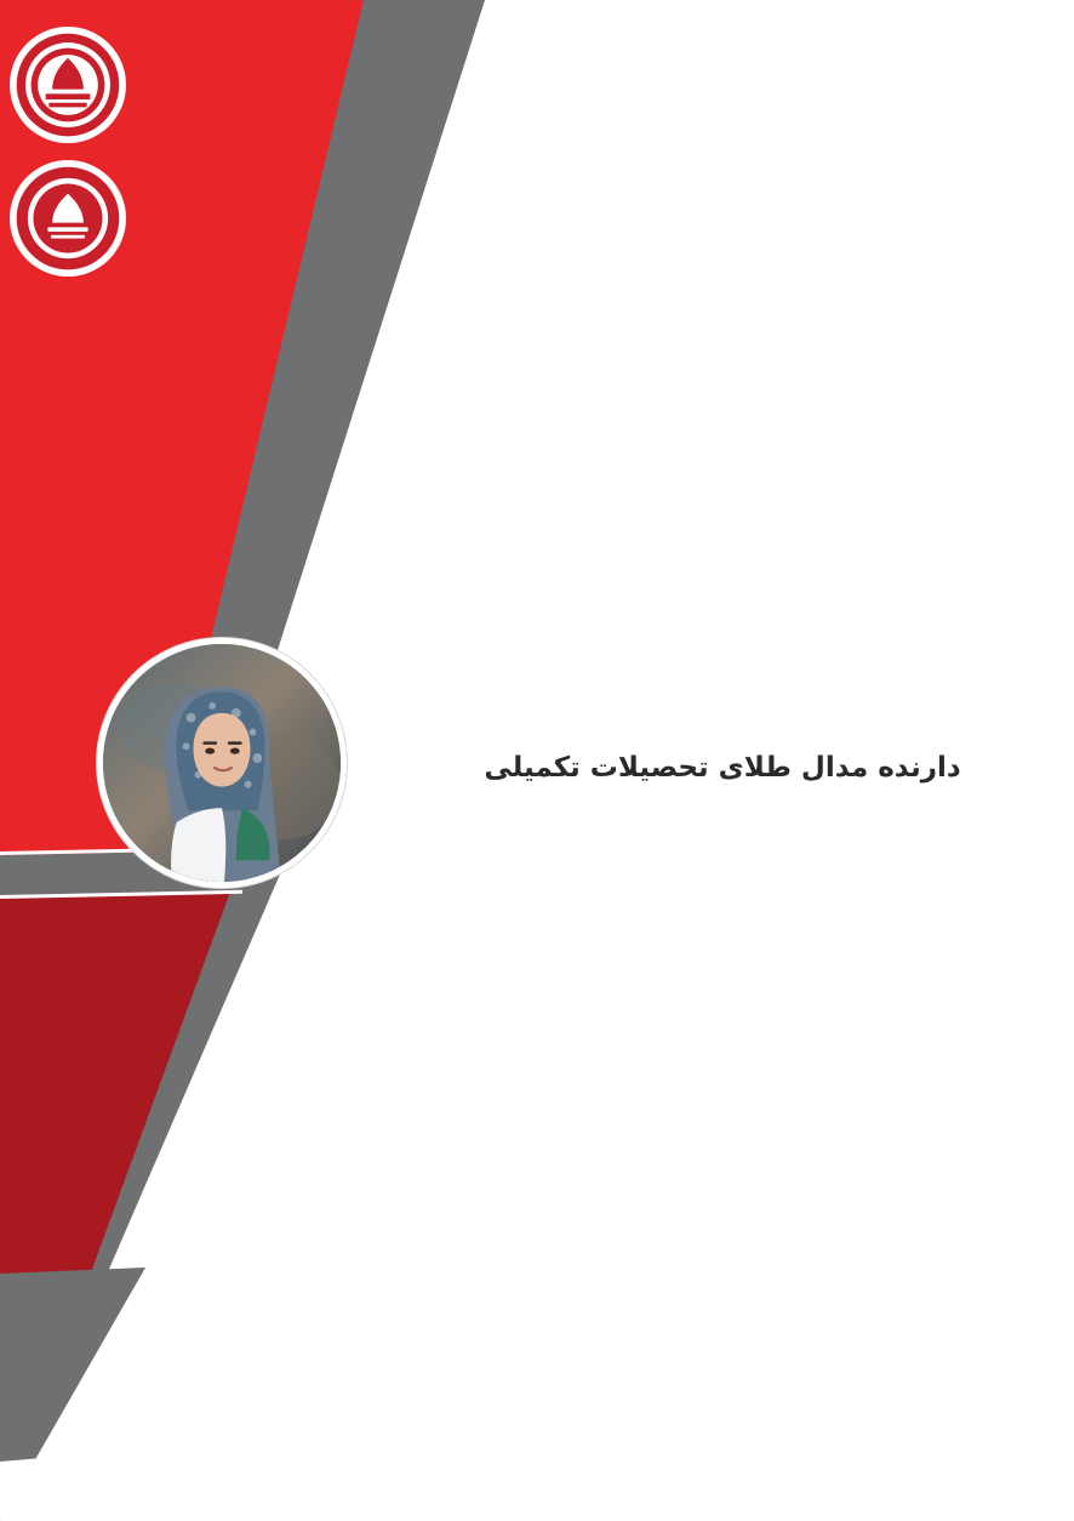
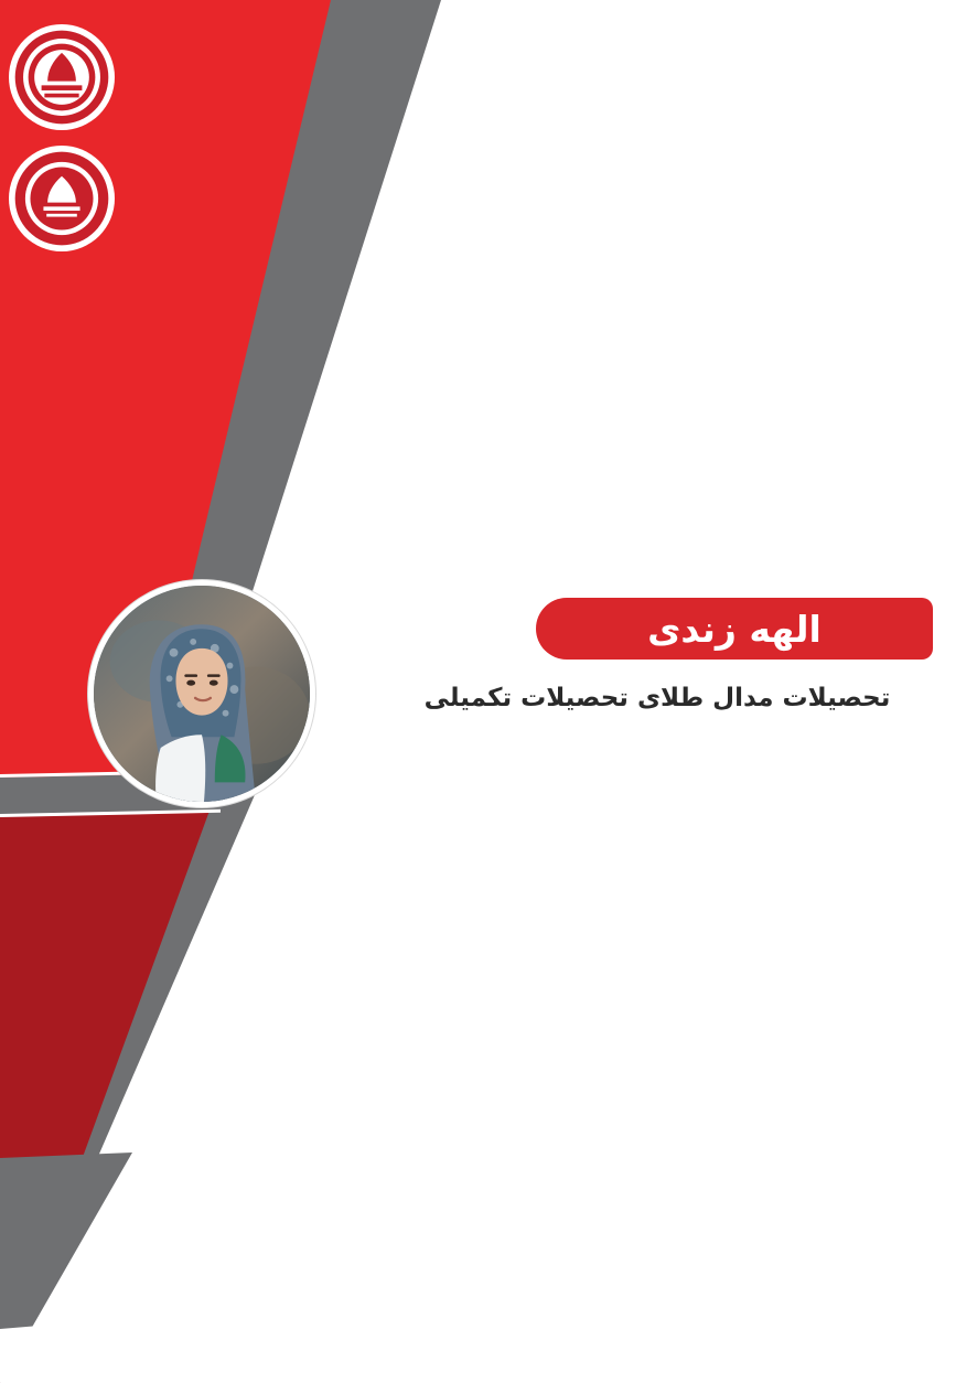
+ الهه زندی
- دارنده مدال طلای تحصیلات تکمیلی
+ تحصیلات مدال طلای تحصیلات تکمیلی
